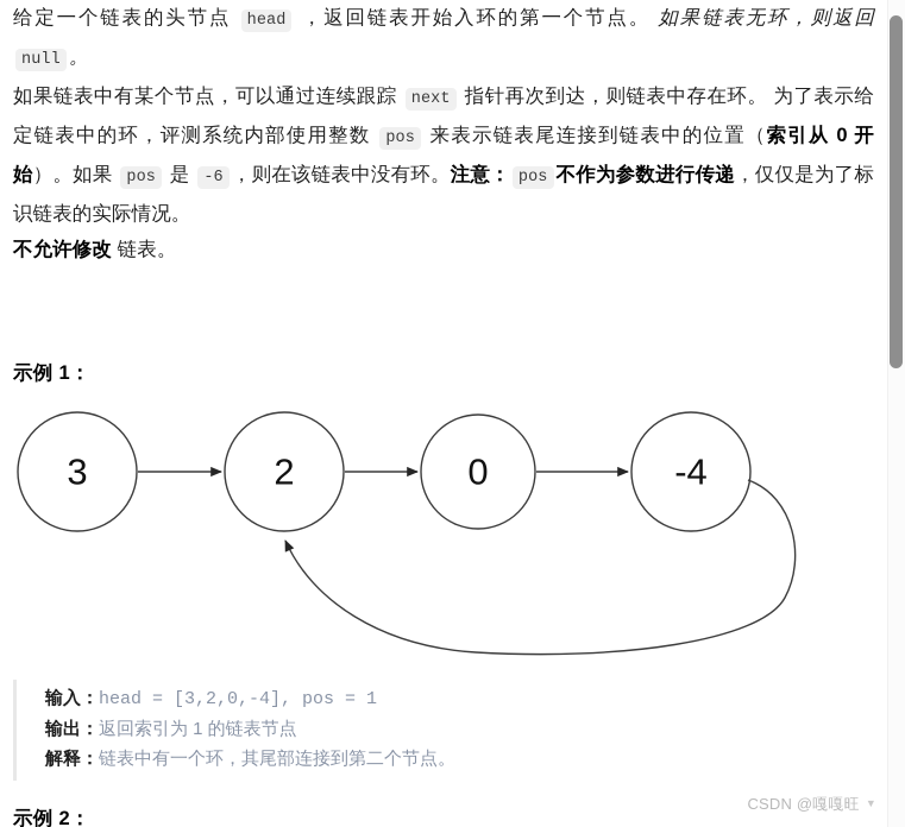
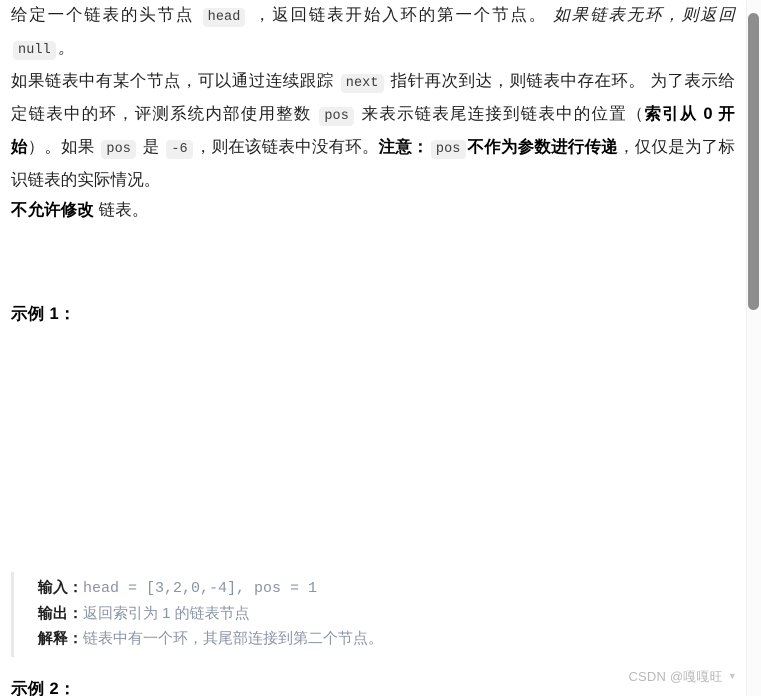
  给定一个链表的头节点 head ，返回链表开始入环的第一个节点。 如果链表无环，则返回 null 。
  如果链表中有某个节点，可以通过连续跟踪 next 指针再次到达，则链表中存在环。 为了表示给定链表中的环，评测系统内部使用整数 pos 来表示链表尾连接到链表中的位置（索引从 0 开始）。如果 pos 是 -6 ，则在该链表中没有环。注意： pos 不作为参数进行传递，仅仅是为了标识链表的实际情况。
  不允许修改 链表。
  示例 1：
- 3
- 2
- 0
- -4
  输入：head = [3,2,0,-4], pos = 1
  输出：返回索引为 1 的链表节点
  解释：链表中有一个环，其尾部连接到第二个节点。
  示例 2：
  CSDN @嘎嘎旺 ▼
